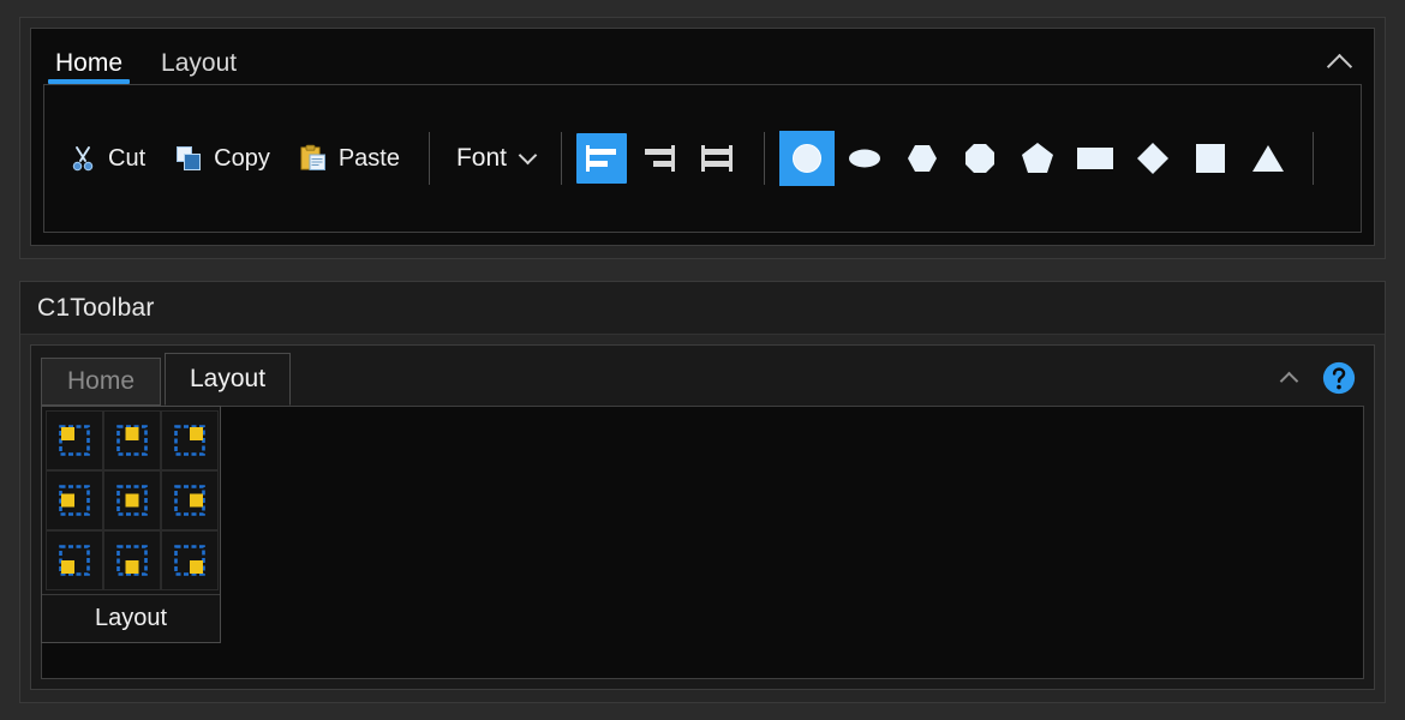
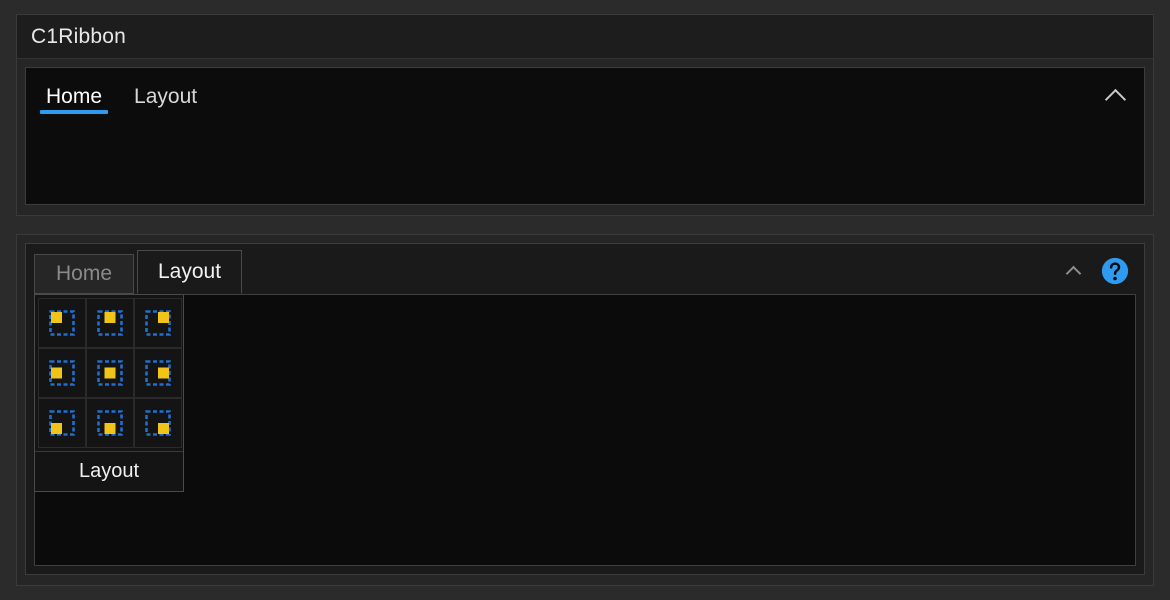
+ C1Ribbon
  Home
  Layout
- Cut
- Copy
- Paste
- Font
- C1Toolbar
  Home
  Layout
  Layout
